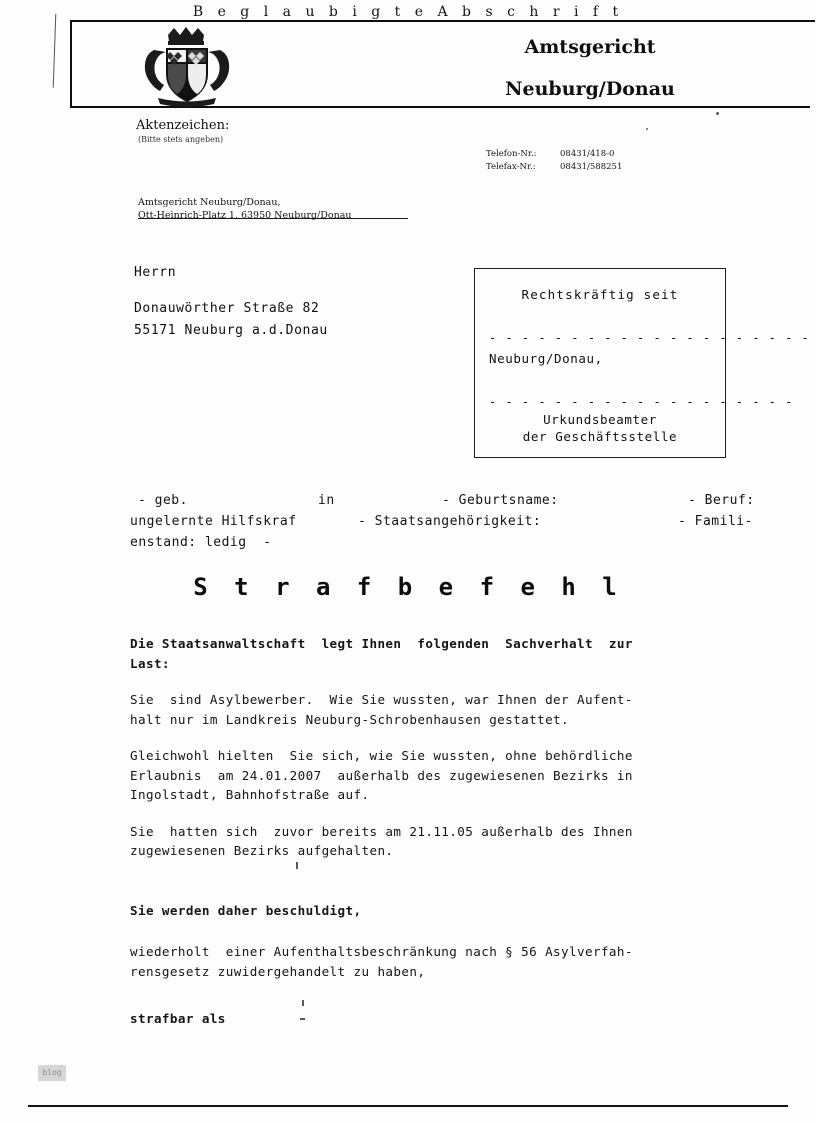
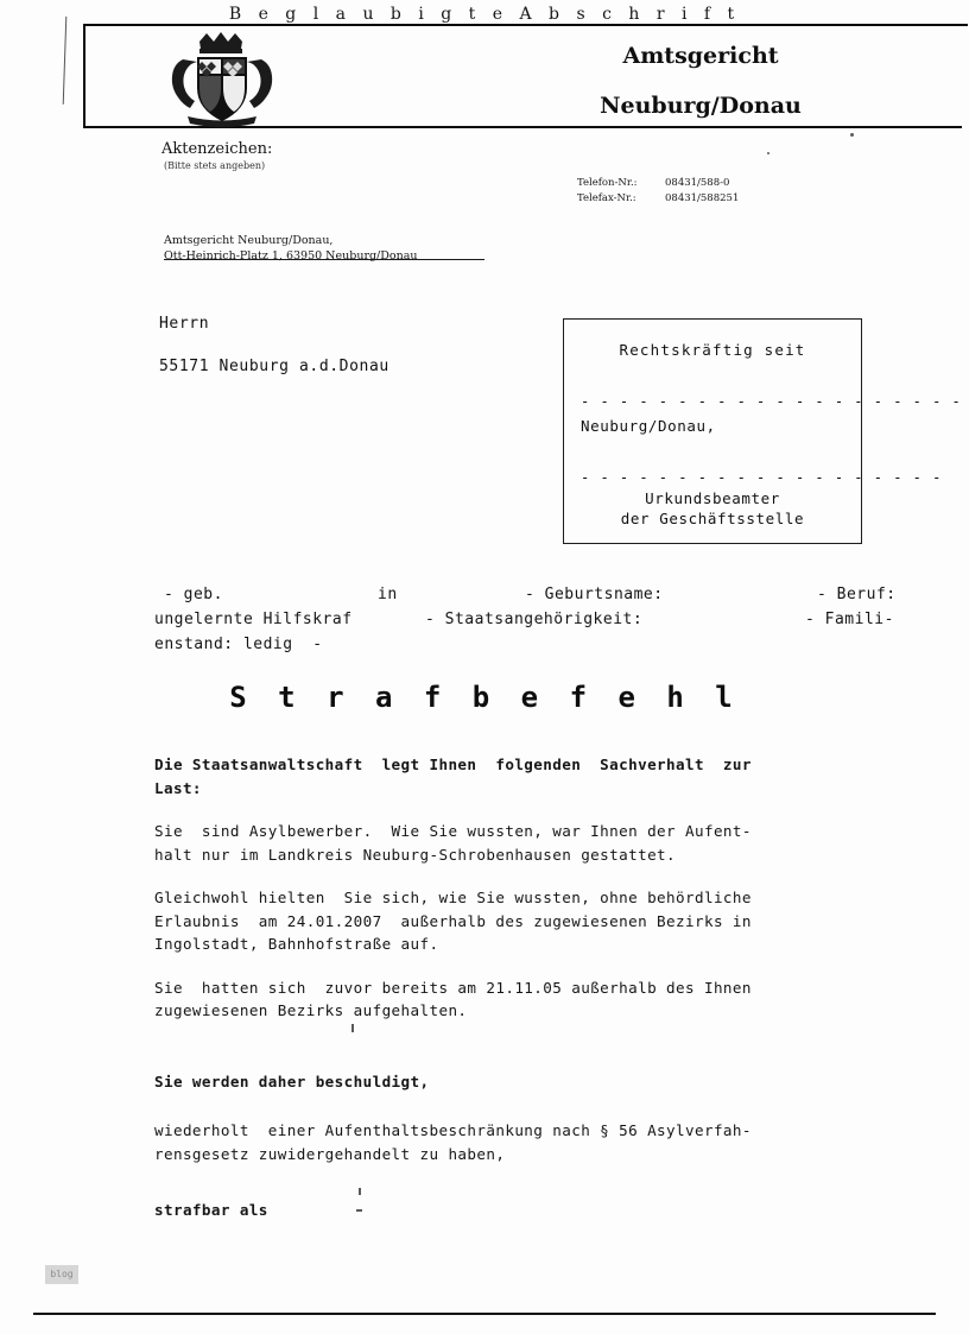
  B e g l a u b i g t e A b s c h r i f t
  Amtsgericht
  Neuburg/Donau
  Aktenzeichen:
  (Bitte stets angeben)
- Telefon-Nr.: 08431/418-0
+ Telefon-Nr.: 08431/588-0
  Telefax-Nr.: 08431/588251
  Amtsgericht Neuburg/Donau,
  Ott-Heinrich-Platz 1, 63950 Neuburg/Donau
  Herrn
- Donauwörther Straße 82
  55171 Neuburg a.d.Donau
  Rechtskräftig seit
  - - - - - - - - - - - - - - - - - - - -
  Neuburg/Donau,
  - - - - - - - - - - - - - - - - - - -
  Urkundsbeamter
  der Geschäftsstelle
  - geb.
  in
  - Geburtsname:
  - Beruf:
  ungelernte Hilfskraf
  - Staatsangehörigkeit:
  - Famili-
  enstand: ledig -
  S t r a f b e f e h l
  Die Staatsanwaltschaft legt Ihnen folgenden Sachverhalt zur
  Last:
  Sie sind Asylbewerber. Wie Sie wussten, war Ihnen der Aufent-
  halt nur im Landkreis Neuburg-Schrobenhausen gestattet.
  Gleichwohl hielten Sie sich, wie Sie wussten, ohne behördliche
  Erlaubnis am 24.01.2007 außerhalb des zugewiesenen Bezirks in
  Ingolstadt, Bahnhofstraße auf.
  Sie hatten sich zuvor bereits am 21.11.05 außerhalb des Ihnen
  zugewiesenen Bezirks aufgehalten.
  Sie werden daher beschuldigt,
  wiederholt einer Aufenthaltsbeschränkung nach § 56 Asylverfah-
  rensgesetz zuwidergehandelt zu haben,
  strafbar als
  blog
